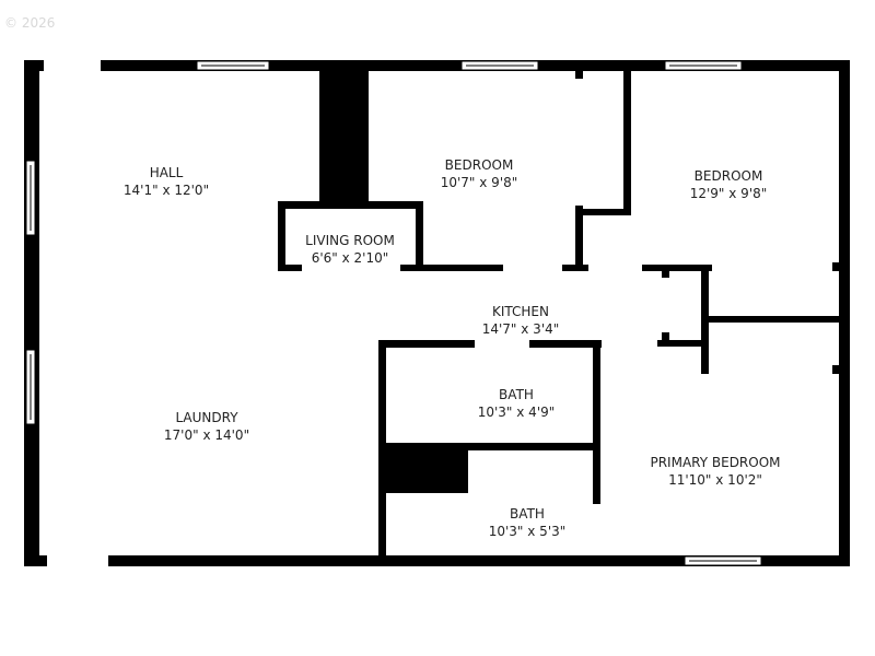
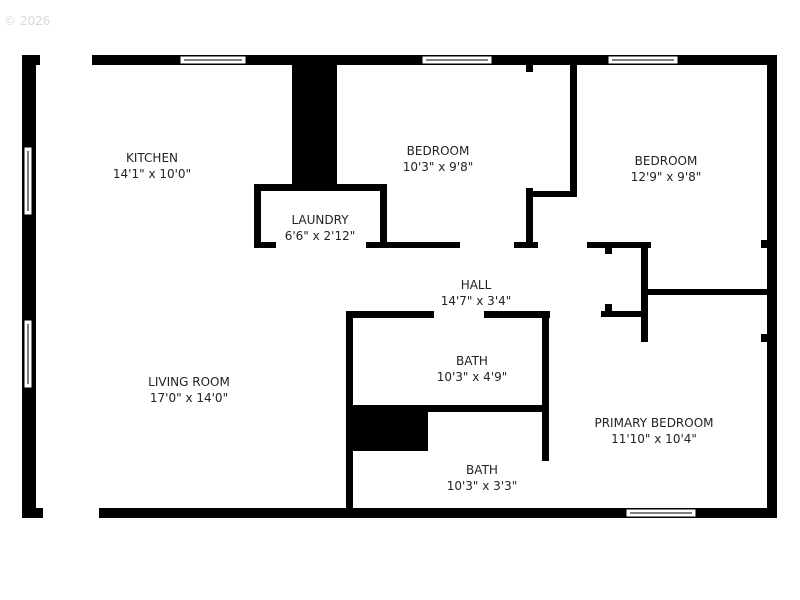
  © 2026
- HALL
+ KITCHEN
- 14'1" x 12'0"
+ 14'1" x 10'0"
  BEDROOM
- 10'7" x 9'8"
+ 10'3" x 9'8"
  BEDROOM
  12'9" x 9'8"
- LIVING ROOM
+ LAUNDRY
- 6'6" x 2'10"
+ 6'6" x 2'12"
- KITCHEN
+ HALL
  14'7" x 3'4"
- LAUNDRY
+ LIVING ROOM
  17'0" x 14'0"
  BATH
  10'3" x 4'9"
  BATH
- 10'3" x 5'3"
+ 10'3" x 3'3"
  PRIMARY BEDROOM
- 11'10" x 10'2"
+ 11'10" x 10'4"
